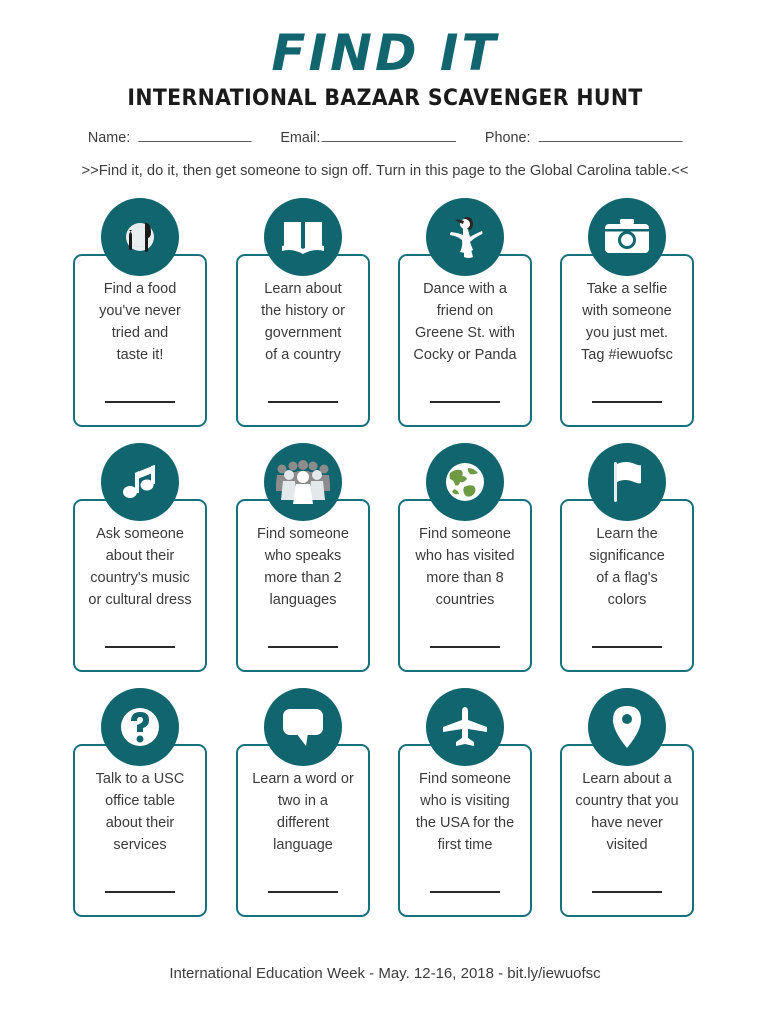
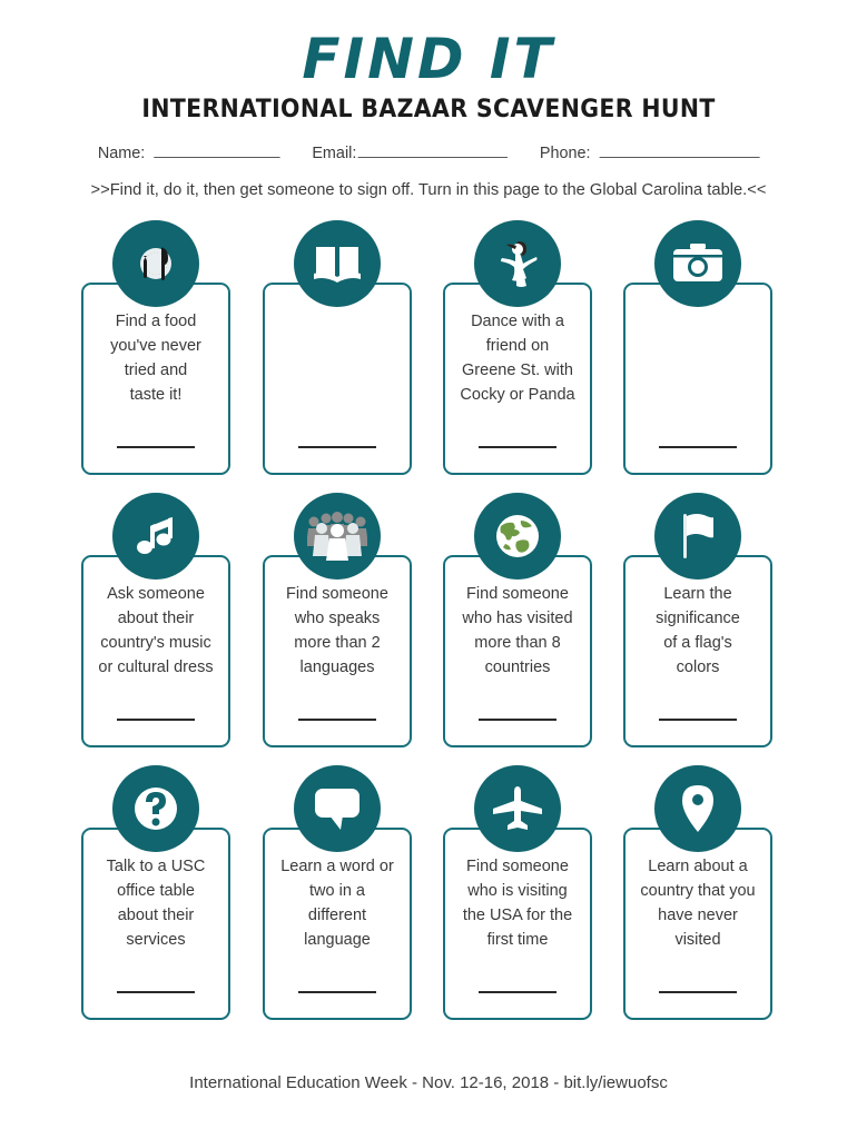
  FIND IT
  INTERNATIONAL BAZAAR SCAVENGER HUNT
  Name: Email: Phone:
  >>Find it, do it, then get someone to sign off. Turn in this page to the Global Carolina table.<<
  Find a food
  you've never
  tried and
  taste it!
- Learn about
- the history or
- government
- of a country
  Dance with a
  friend on
  Greene St. with
  Cocky or Panda
- Take a selfie
- with someone
- you just met.
- Tag #iewuofsc
  Ask someone
  about their
  country's music
  or cultural dress
  Find someone
  who speaks
  more than 2
  languages
  Find someone
  who has visited
  more than 8
  countries
  Learn the
  significance
  of a flag's
  colors
  Talk to a USC
  office table
  about their
  services
  Learn a word or
  two in a
  different
  language
  Find someone
  who is visiting
  the USA for the
  first time
  Learn about a
  country that you
  have never
  visited
- International Education Week - May. 12-16, 2018 - bit.ly/iewuofsc
+ International Education Week - Nov. 12-16, 2018 - bit.ly/iewuofsc
